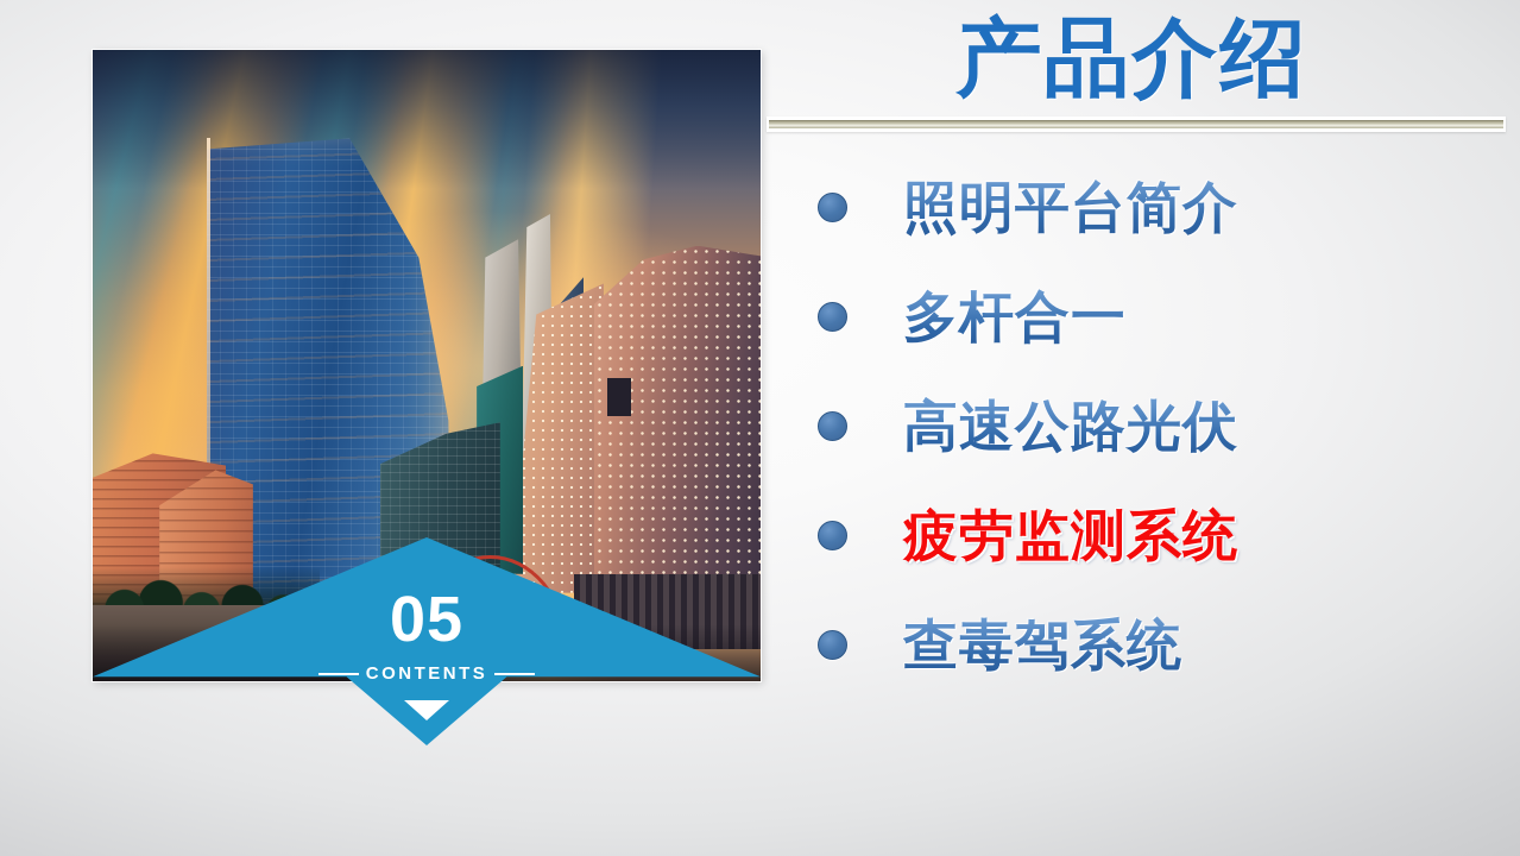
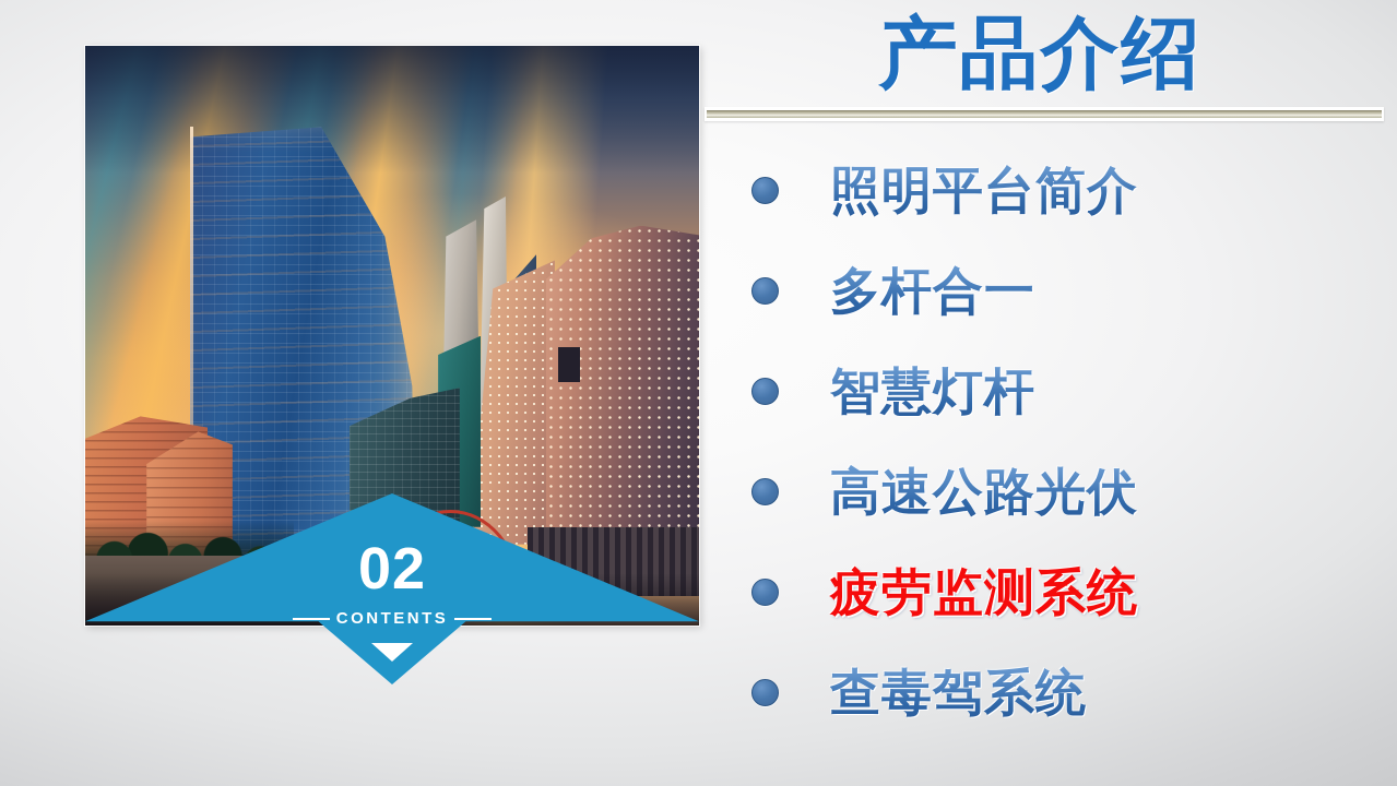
- 05
+ 02
  CONTENTS
  产品介绍
  照明平台简介
  多杆合一
+ 智慧灯杆
  高速公路光伏
  疲劳监测系统
  查毒驾系统
